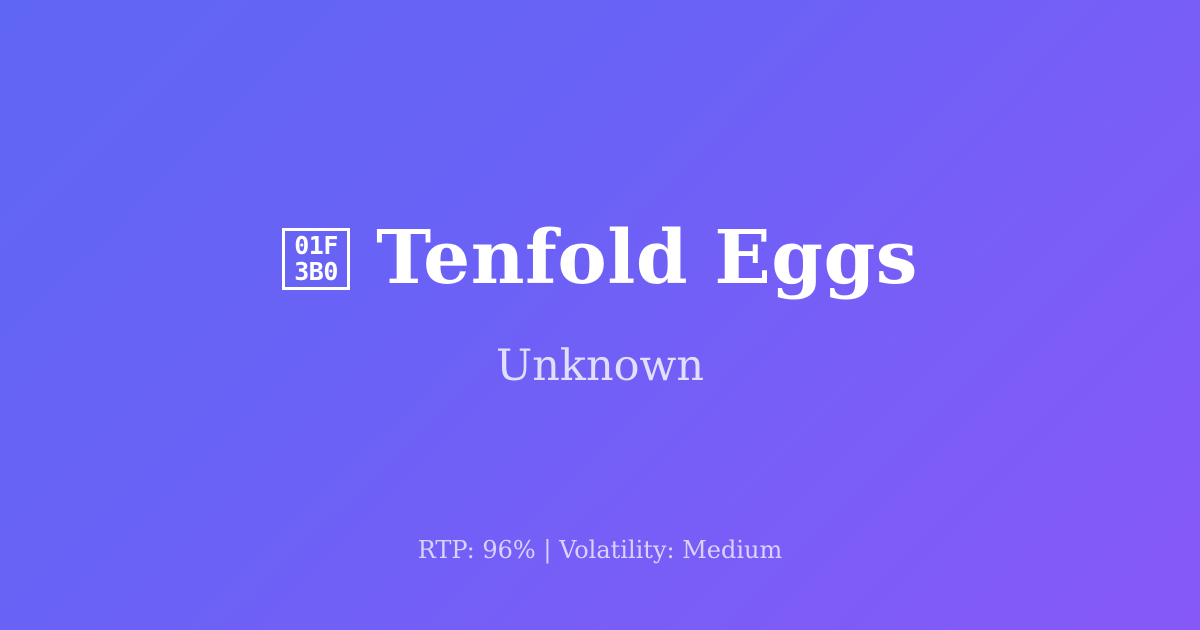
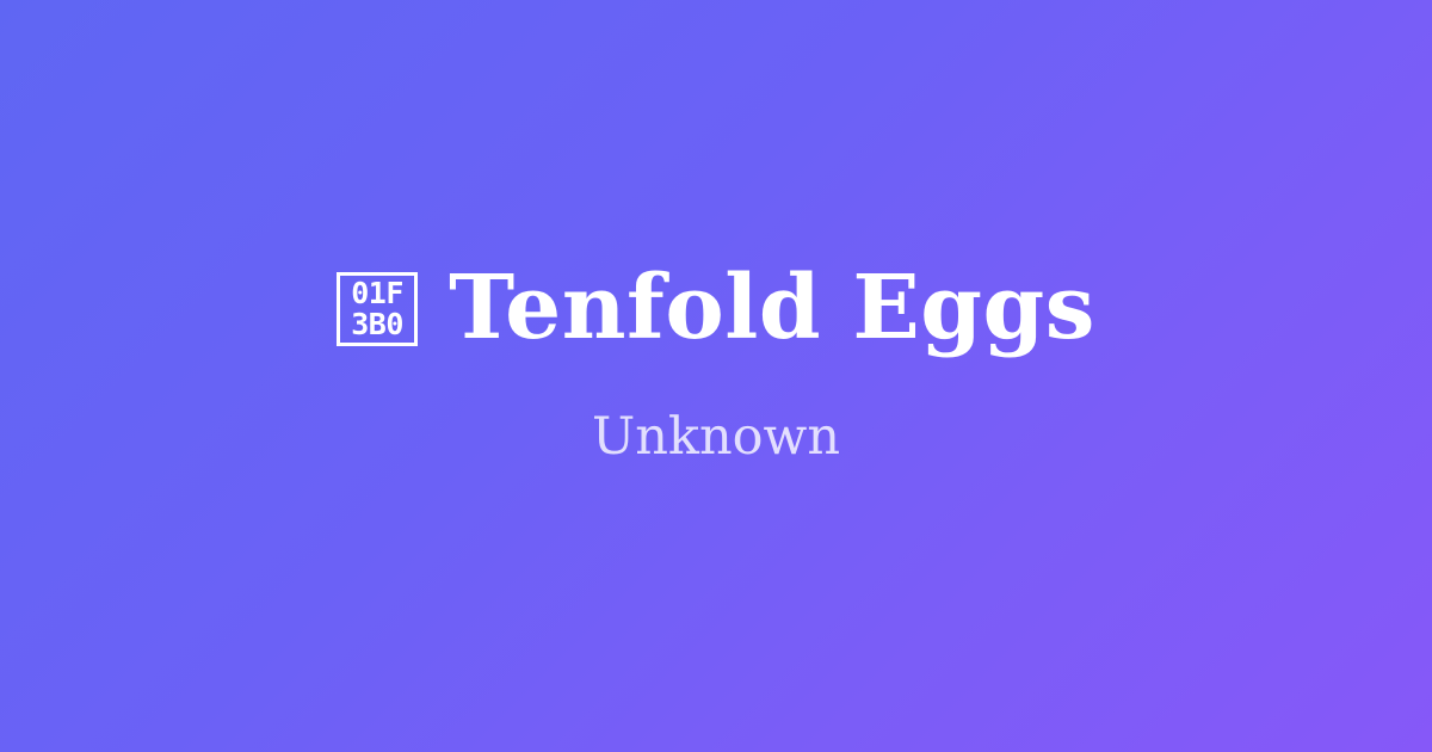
  01F
  3B0
  Tenfold Eggs
  Unknown
- RTP: 96% | Volatility: Medium
